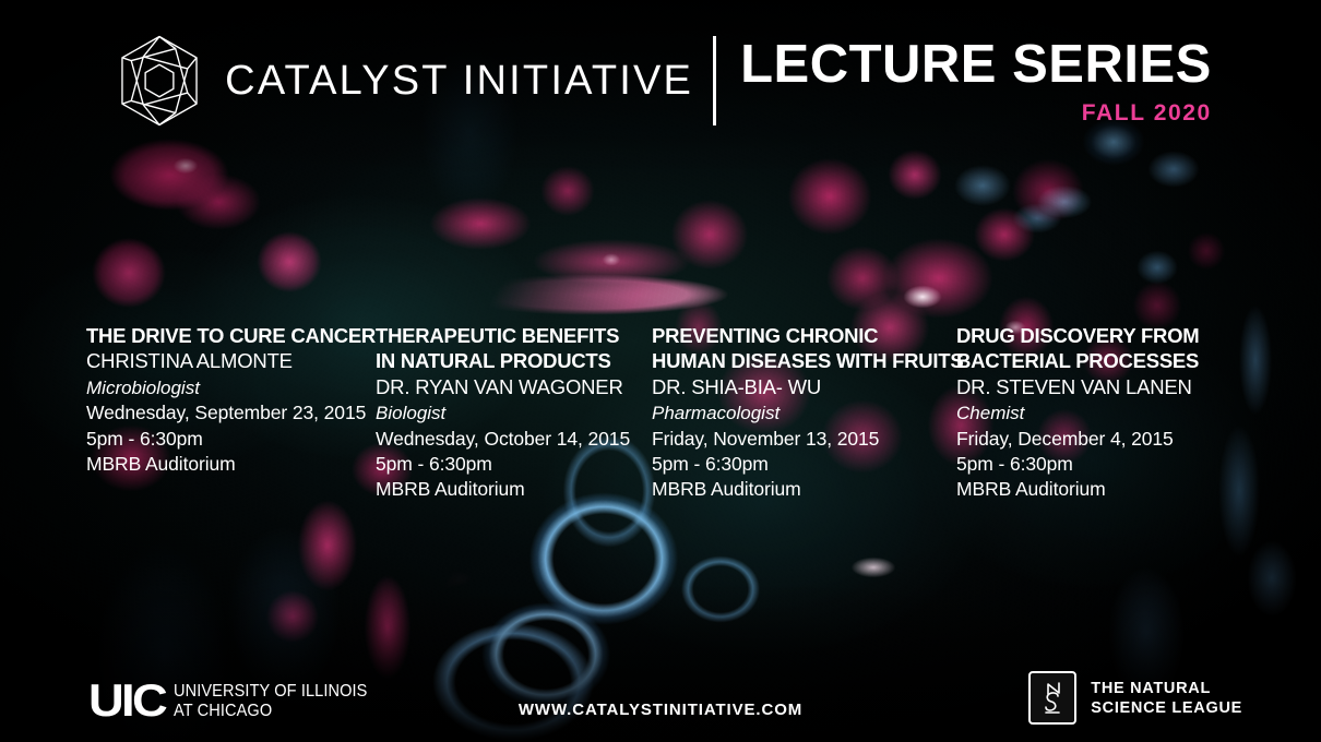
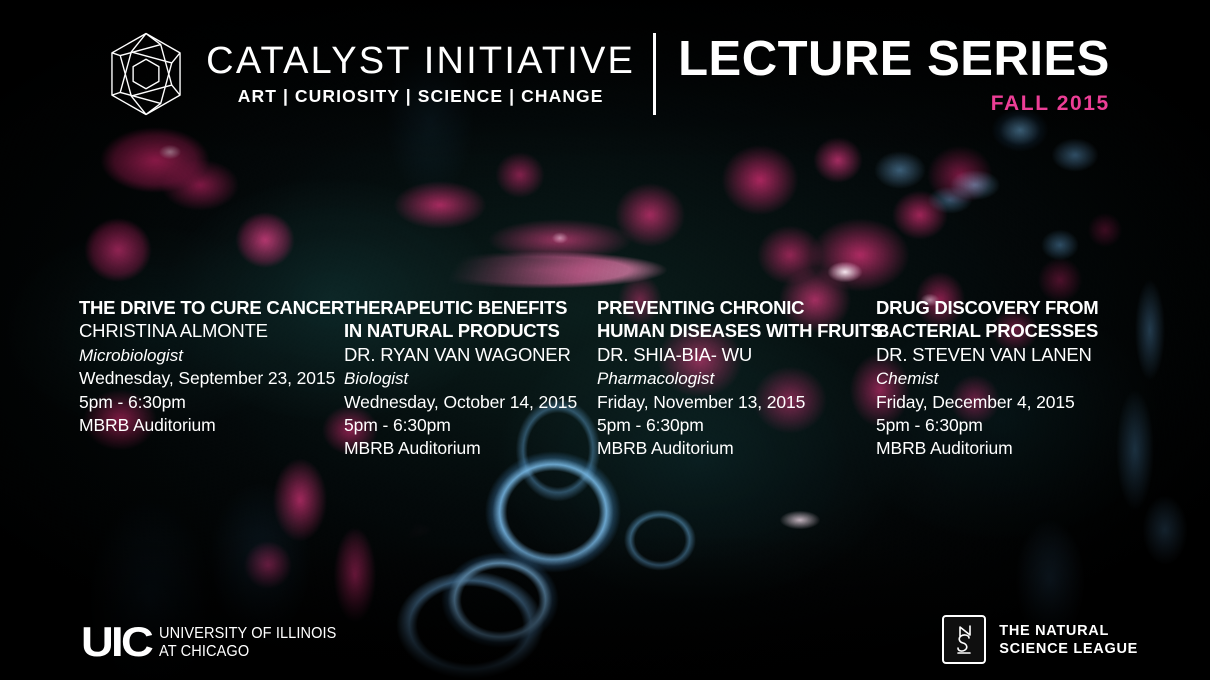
  CATALYST INITIATIVE
+ ART | CURIOSITY | SCIENCE | CHANGE
  LECTURE SERIES
- FALL 2020
+ FALL 2015
  THE DRIVE TO CURE CANCER
  CHRISTINA ALMONTE
  Microbiologist
  Wednesday, September 23, 2015
  5pm - 6:30pm
  MBRB Auditorium
  THERAPEUTIC BENEFITS
  IN NATURAL PRODUCTS
  DR. RYAN VAN WAGONER
  Biologist
  Wednesday, October 14, 2015
  5pm - 6:30pm
  MBRB Auditorium
  PREVENTING CHRONIC
  HUMAN DISEASES WITH FRUIT
  DR. SHIA-BIA- WU
  Pharmacologist
  Friday, November 13, 2015
  5pm - 6:30pm
  MBRB Auditorium
  DRUG DISCOVERY FROM
  BACTERIAL PROCESSES
  DR. STEVEN VAN LANEN
  Chemist
  Friday, December 4, 2015
  5pm - 6:30pm
  MBRB Auditorium
  UIC
  UNIVERSITY OF ILLINOIS
  AT CHICAGO
- WWW.CATALYSTINITIATIVE.COM
  THE NATURAL
  SCIENCE LEAGUE
